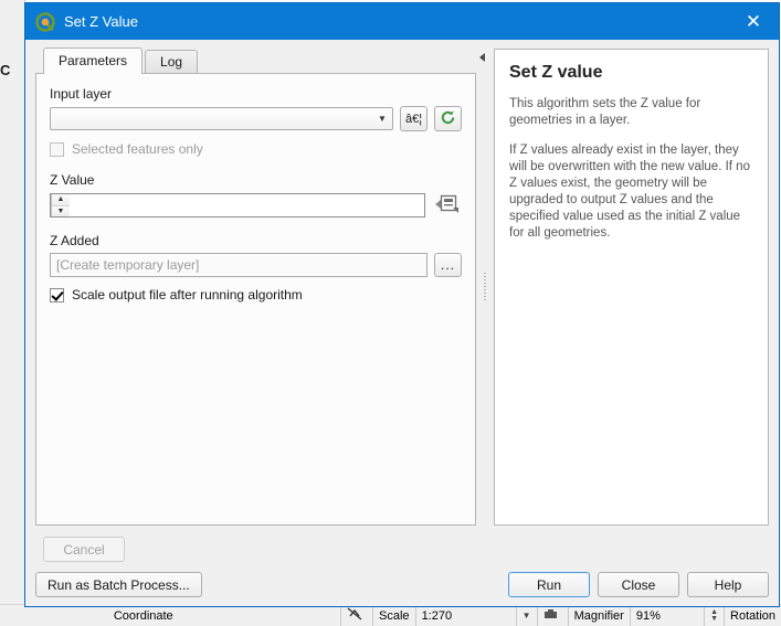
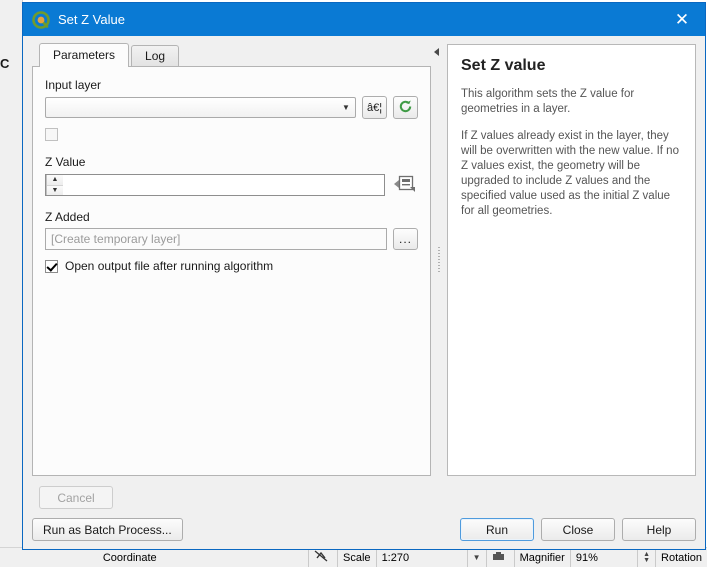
  C
  Coordinate
  Scale
  1:270
  ▼
  Magnifier
  91%
  Rotation
  Set Z Value
  ✕
  Parameters
  Log
  Input layer
  ▼
  â€¦
- Selected features only
  Z Value
  Z Added
  [Create temporary layer]
  ...
- Scale output file after running algorithm
+ Open output file after running algorithm
  Set Z value
  This algorithm sets the Z value for geometries in a layer.
- If Z values already exist in the layer, they will be overwritten with the new value. If no Z values exist, the geometry will be upgraded to output Z values and the specified value used as the initial Z value for all geometries.
+ If Z values already exist in the layer, they will be overwritten with the new value. If no Z values exist, the geometry will be upgraded to include Z values and the specified value used as the initial Z value for all geometries.
  Cancel
  Run as Batch Process...
  Run
  Close
  Help
